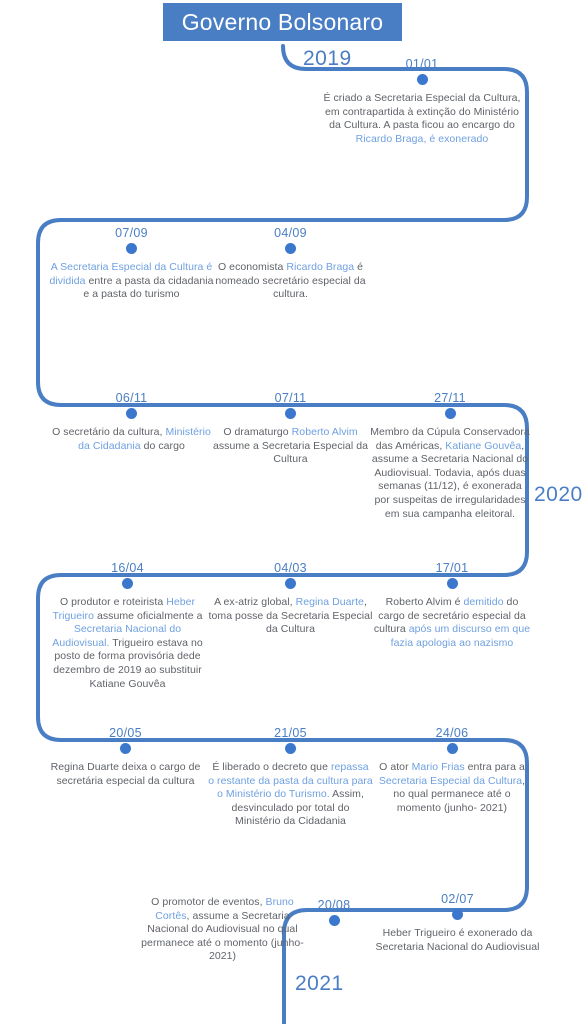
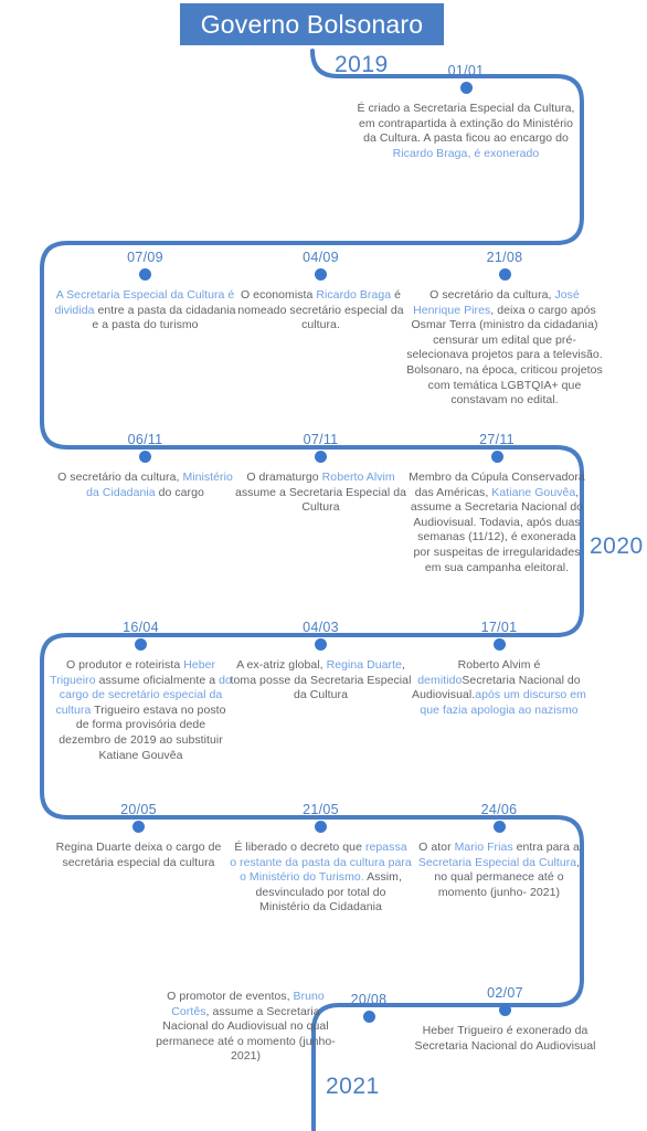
  Governo Bolsonaro
  2019
  2020
  2021
  01/01
  É criado a Secretaria Especial da Cultura, em contrapartida à extinção do Ministério da Cultura. A pasta ficou ao encargo do Ricardo Braga, é exonerado
  07/09
  A Secretaria Especial da Cultura é dividida entre a pasta da cidadania e a pasta do turismo
  04/09
  O economista Ricardo Braga é nomeado secretário especial da cultura.
+ 21/08
+ O secretário da cultura, José Henrique Pires, deixa o cargo após Osmar Terra (ministro da cidadania) censurar um edital que pré-selecionava projetos para a televisão. Bolsonaro, na época, criticou projetos com temática LGBTQIA+ que constavam no edital.
  06/11
  O secretário da cultura, Ministério da Cidadania do cargo
  07/11
  O dramaturgo Roberto Alvim assume a Secretaria Especial da Cultura
  27/11
  Membro da Cúpula Conservadora das Américas, Katiane Gouvêa, assume a Secretaria Nacional do Audiovisual. Todavia, após duas semanas (11/12), é exonerada por suspeitas de irregularidades em sua campanha eleitoral.
  16/04
- O produtor e roteirista Heber Trigueiro assume oficialmente a Secretaria Nacional do Audiovisual. Trigueiro estava no posto de forma provisória dede dezembro de 2019 ao substituir Katiane Gouvêa
+ O produtor e roteirista Heber Trigueiro assume oficialmente a do cargo de secretário especial da cultura Trigueiro estava no posto de forma provisória dede dezembro de 2019 ao substituir Katiane Gouvêa
  04/03
  A ex-atriz global, Regina Duarte, toma posse da Secretaria Especial da Cultura
  17/01
- Roberto Alvim é demitido do cargo de secretário especial da cultura após um discurso em que fazia apologia ao nazismo
+ Roberto Alvim é demitidoSecretaria Nacional do Audiovisual.após um discurso em que fazia apologia ao nazismo
  20/05
  Regina Duarte deixa o cargo de secretária especial da cultura
  21/05
  É liberado o decreto que repassa o restante da pasta da cultura para o Ministério do Turismo. Assim, desvinculado por total do Ministério da Cidadania
  24/06
  O ator Mario Frias entra para a Secretaria Especial da Cultura, no qual permanece até o momento (junho- 2021)
  20/08
  O promotor de eventos, Bruno Cortês, assume a Secretaria Nacional do Audiovisual no qual permanece até o momento (junho-2021)
  02/07
  Heber Trigueiro é exonerado da Secretaria Nacional do Audiovisual
